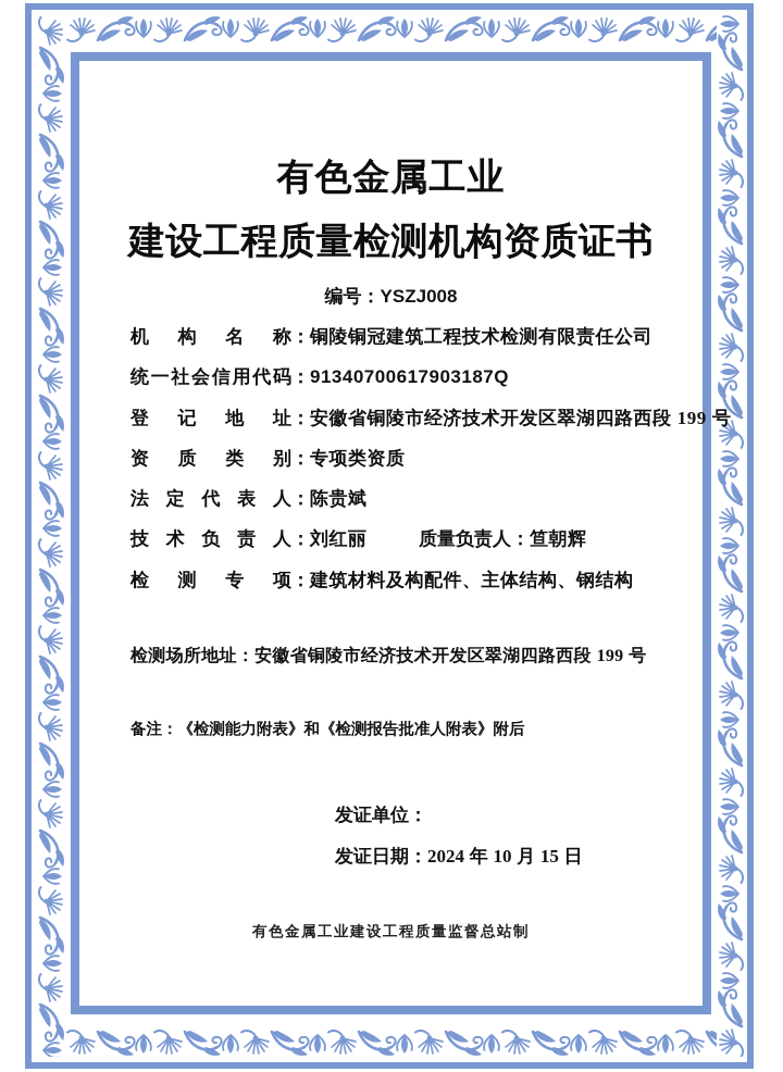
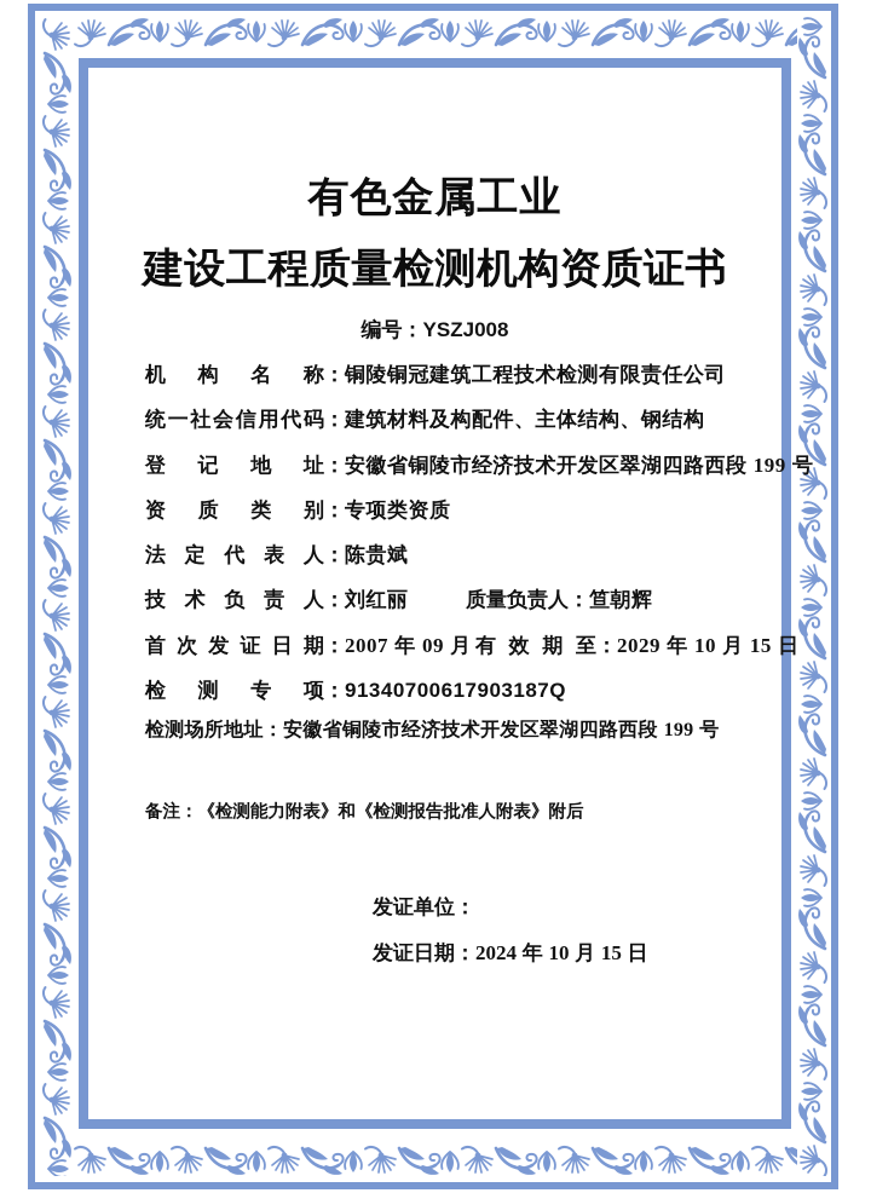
  有色金属工业
  建设工程质量检测机构资质证书
  编号：YSZJ008
  机构名称：铜陵铜冠建筑工程技术检测有限责任公司
- 统一社会信用代码：91340700617903187Q
+ 统一社会信用代码：建筑材料及构配件、主体结构、钢结构
  登记地址：安徽省铜陵市经济技术开发区翠湖四路西段 199 号
  资质类别：专项类资质
  法定代表人：陈贵斌
  技术负责人：刘红丽
  质量负责人：笪朝辉
+ 首次发证日期：2007 年 09 月
+ 有效期至：2029 年 10 月 15 日
- 检测专项：建筑材料及构配件、主体结构、钢结构
+ 检测专项：91340700617903187Q
  检测场所地址：安徽省铜陵市经济技术开发区翠湖四路西段 199 号
  备注：《检测能力附表》和《检测报告批准人附表》附后
  发证单位：
  发证日期：2024 年 10 月 15 日
- 有色金属工业建设工程质量监督总站制
